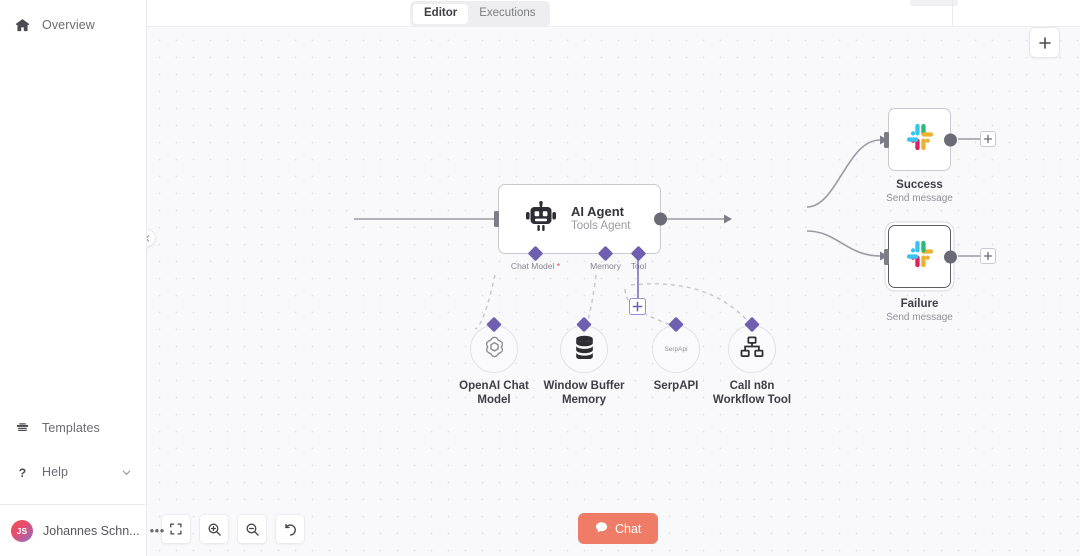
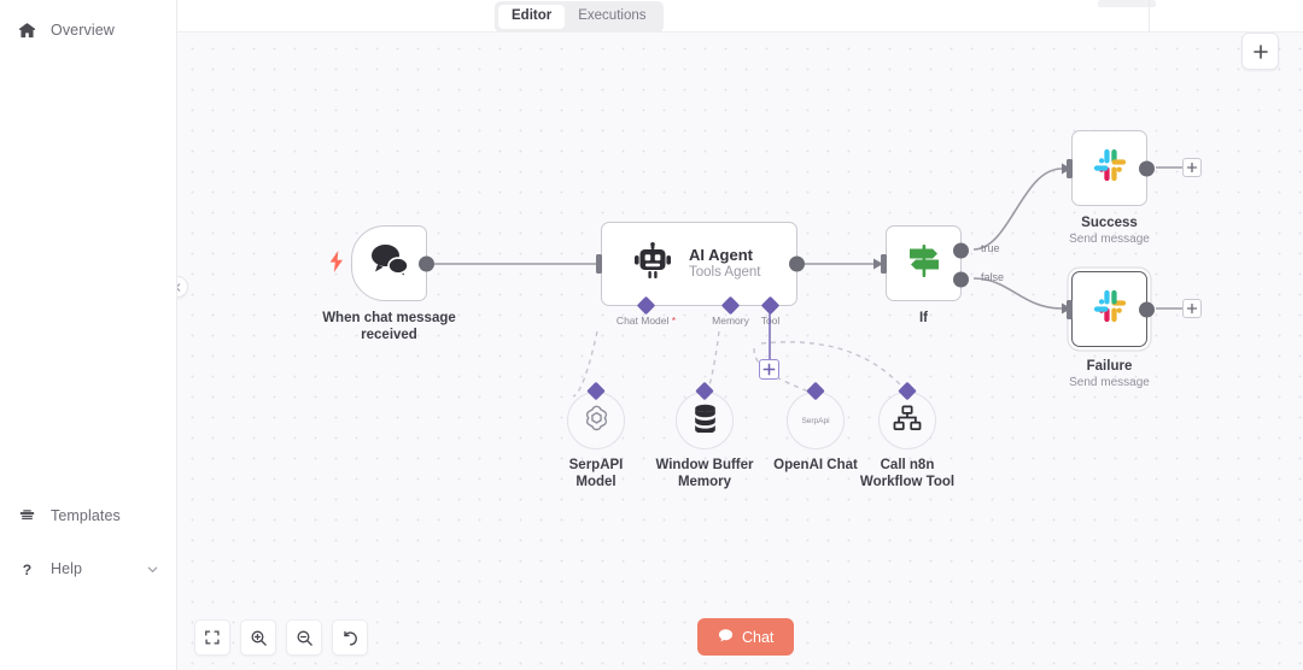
  Overview
  Templates
  ?
  Help
- JS
- Johannes Schn...
- •••
  Editor
  Executions
+ When chat message
+ received
  AI Agent
  Tools Agent
  Chat Model *
  Memory
  Tol
+ true
+ false
+ If
  Success
  Send message
  Failure
  Send message
- OpenAI Chat
+ SerpAPI
  Model
  Window Buffer
  Memory
- SerpAPI
+ OpenAI Chat
  Call n8n
  Workflow Tool
  Chat
